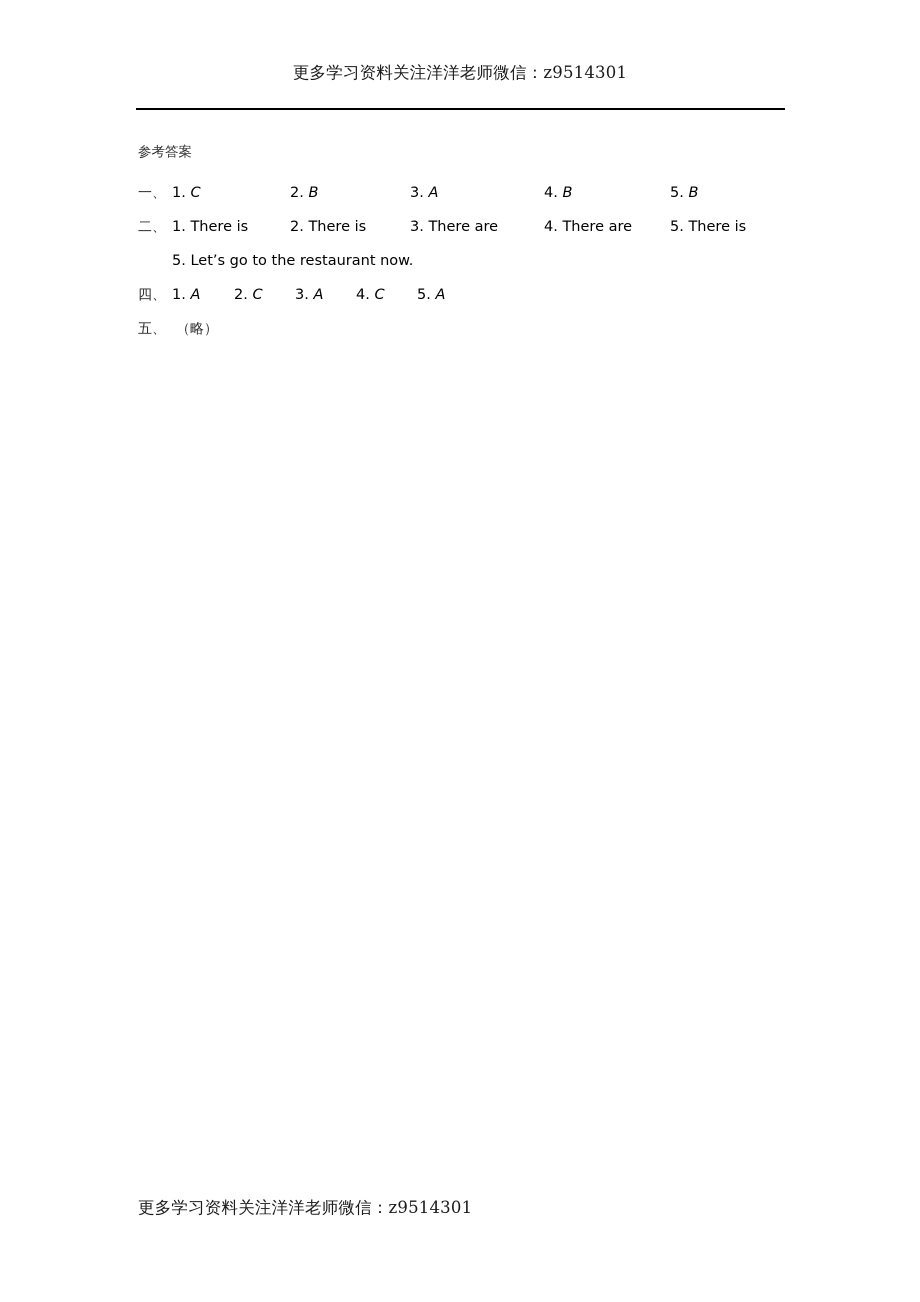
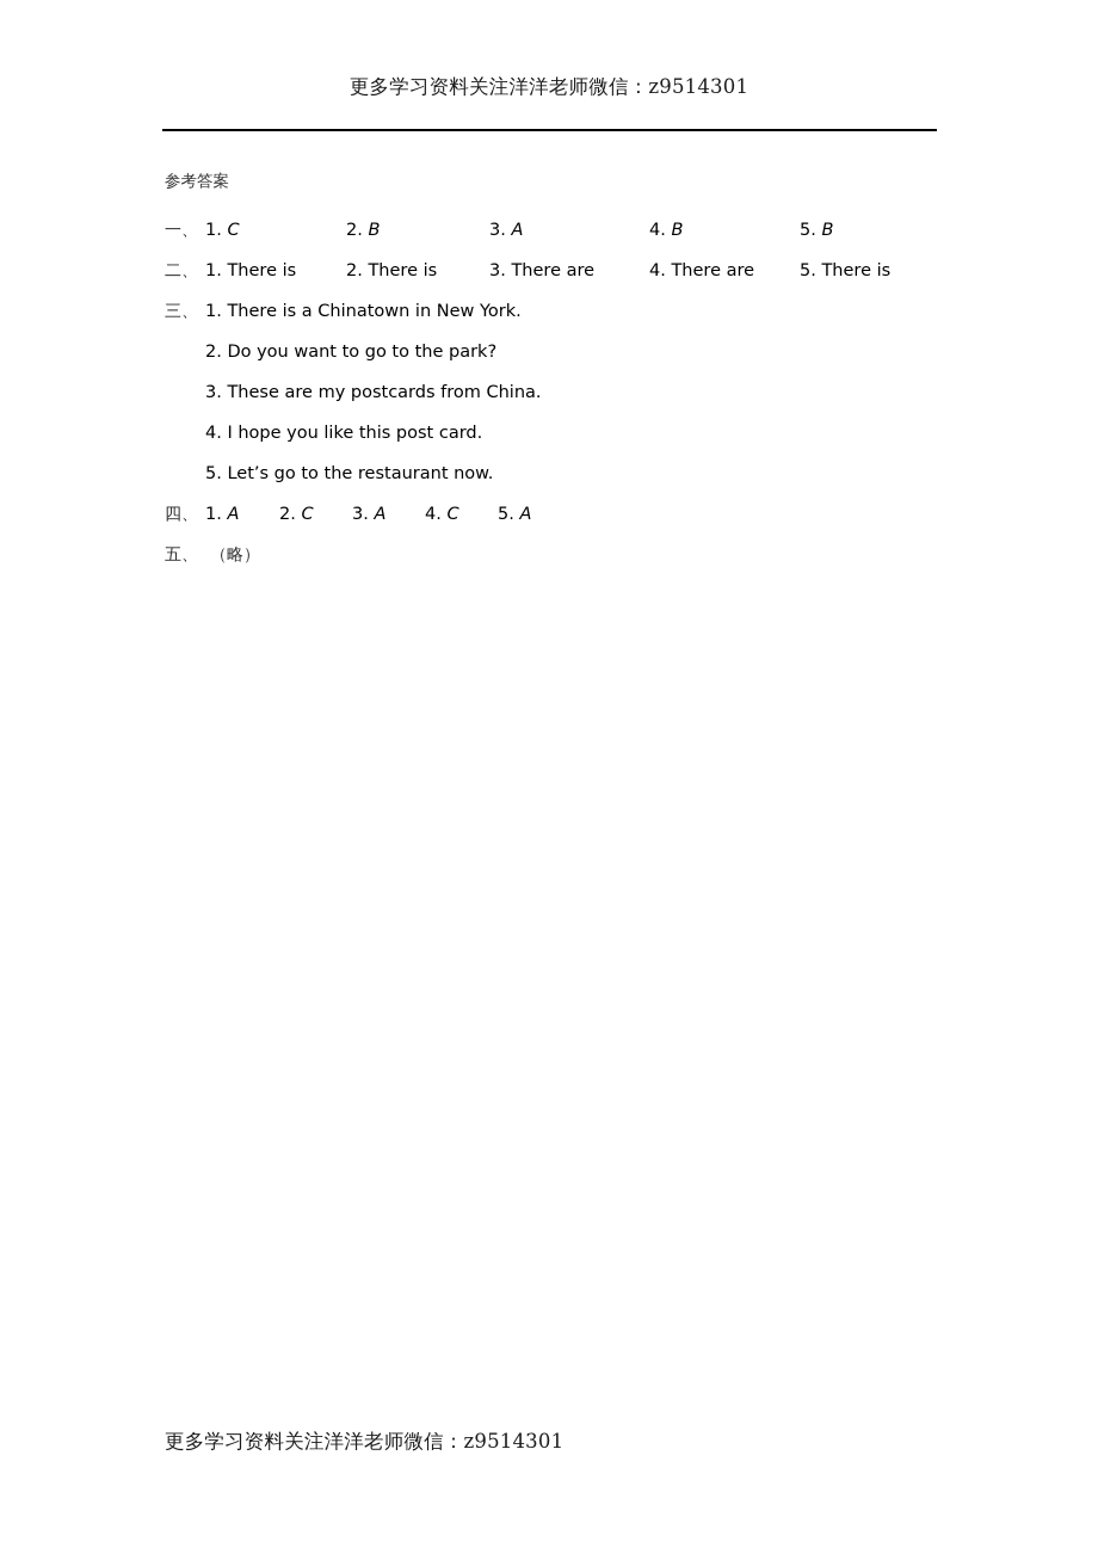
  更多学习资料关注洋洋老师微信：z9514301
  参考答案
  一、
  1. C
  2. B
  3. A
  4. B
  5. B
  二、
  1. There is
  2. There is
  3. There are
  4. There are
  5. There is
+ 三、
+ 1. There is a Chinatown in New York.
+ 2. Do you want to go to the park?
+ 3. These are my postcards from China.
+ 4. I hope you like this post card.
  5. Let’s go to the restaurant now.
  四、
  1. A
  2. C
  3. A
  4. C
  5. A
  五、
  （略）
  更多学习资料关注洋洋老师微信：z9514301
